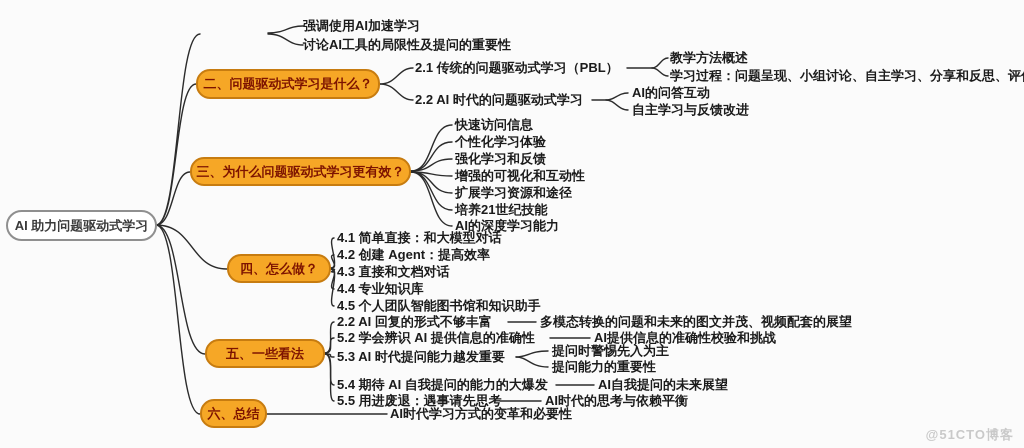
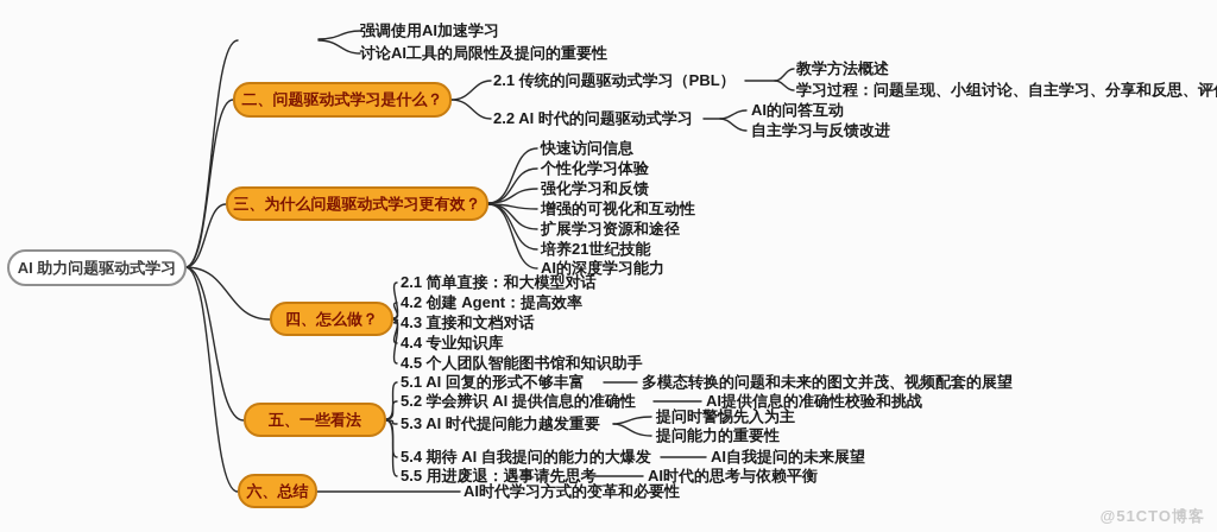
  AI 助力问题驱动式学习
  二、问题驱动式学习是什么？
  三、为什么问题驱动式学习更有效？
  四、怎么做？
  五、一些看法
  六、总结
  强调使用AI加速学习
  讨论AI工具的局限性及提问的重要性
  2.1 传统的问题驱动式学习（PBL）
  教学方法概述
  学习过程：问题呈现、小组讨论、自主学习、分享和反思、评
  2.2 AI 时代的问题驱动式学习
  AI的问答互动
  自主学习与反馈改进
  快速访问信息
  个性化学习体验
  强化学习和反馈
  增强的可视化和互动性
  扩展学习资源和途径
  培养21世纪技能
  AI的深度学习能力
- 4.1 简单直接：和大模型对话
+ 2.1 简单直接：和大模型对话
  4.2 创建 Agent：提高效率
  4.3 直接和文档对话
  4.4 专业知识库
  4.5 个人团队智能图书馆和知识助手
- 2.2 AI 回复的形式不够丰富
+ 5.1 AI 回复的形式不够丰富
  多模态转换的问题和未来的图文并茂、视频配套的展望
  5.2 学会辨识 AI 提供信息的准确性
  AI提供信息的准确性校验和挑战
  5.3 AI 时代提问能力越发重要
  提问时警惕先入为主
  提问能力的重要性
  5.4 期待 AI 自我提问的能力的大爆发
  AI自我提问的未来展望
  5.5 用进废退：遇事请先思考
  AI时代的思考与依赖平衡
  AI时代学习方式的变革和必要性
  @51CTO博客
